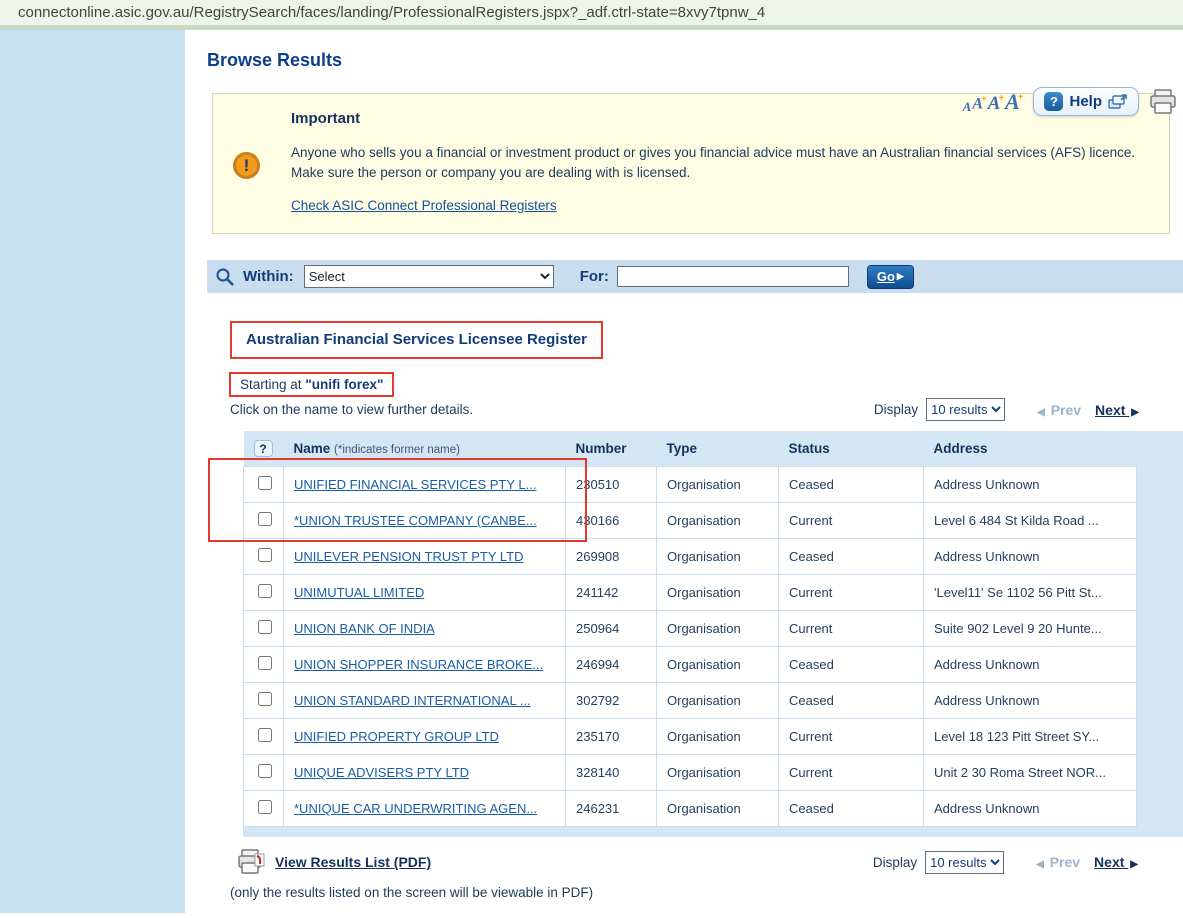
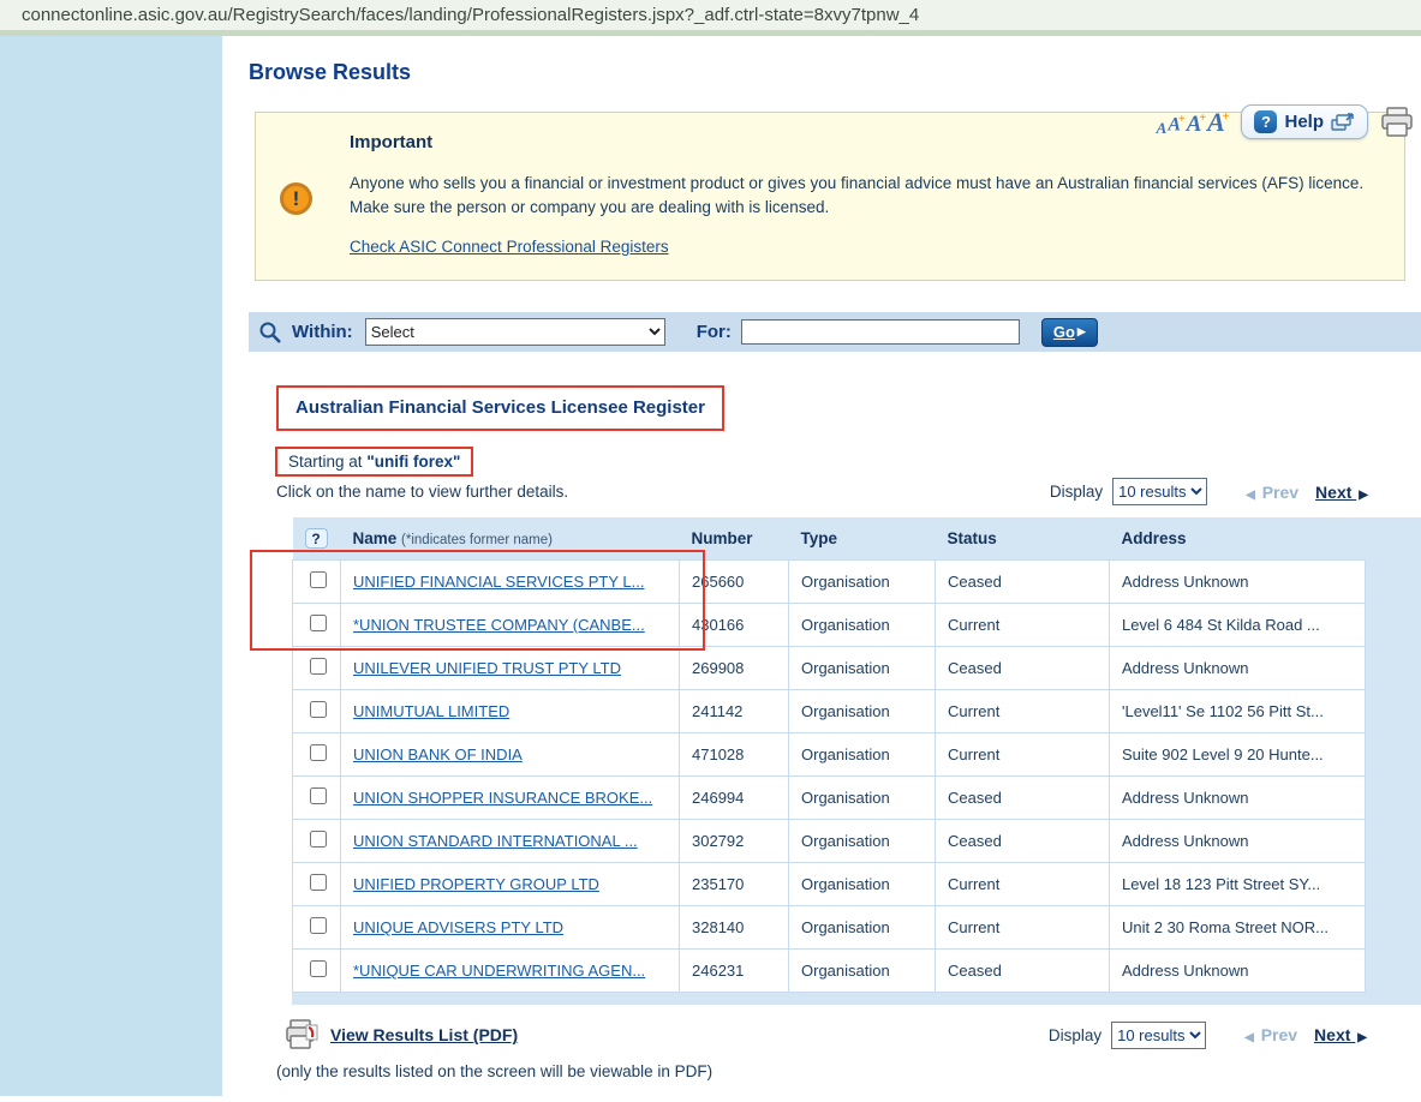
  connectonline.asic.gov.au/RegistrySearch/faces/landing/ProfessionalRegisters.jspx?_adf.ctrl-state=8xvy7tpnw_4
  Browse Results
  A
  A+
  A+
  A+
  ?
  Help
  !
  Important
  Anyone who sells you a financial or investment product or gives you financial advice must have an Australian financial services (AFS) licence. Make sure the person or company you are dealing with is licensed.
  Check ASIC Connect Professional Registers
  Within:
  Select
  For:
  Go
  ▶
  Australian Financial Services Licensee Register
  Starting at "unifi forex"
  Click on the name to view further details.
  Display
  10 results
  ◀ Prev
  Next ▶
  ?	Name (*indicates former name)	Number	Type	Status	Address
- 	UNIFIED FINANCIAL SERVICES PTY L...	230510	Organisation	Ceased	Address Unknown
+ 	UNIFIED FINANCIAL SERVICES PTY L...	265660	Organisation	Ceased	Address Unknown
  	*UNION TRUSTEE COMPANY (CANBE...	430166	Organisation	Current	Level 6 484 St Kilda Road ...
- 	UNILEVER PENSION TRUST PTY LTD	269908	Organisation	Ceased	Address Unknown
+ 	UNILEVER UNIFIED TRUST PTY LTD	269908	Organisation	Ceased	Address Unknown
  	UNIMUTUAL LIMITED	241142	Organisation	Current	'Level11' Se 1102 56 Pitt St...
- 	UNION BANK OF INDIA	250964	Organisation	Current	Suite 902 Level 9 20 Hunte...
+ 	UNION BANK OF INDIA	471028	Organisation	Current	Suite 902 Level 9 20 Hunte...
  	UNION SHOPPER INSURANCE BROKE...	246994	Organisation	Ceased	Address Unknown
  	UNION STANDARD INTERNATIONAL ...	302792	Organisation	Ceased	Address Unknown
  	UNIFIED PROPERTY GROUP LTD	235170	Organisation	Current	Level 18 123 Pitt Street SY...
  	UNIQUE ADVISERS PTY LTD	328140	Organisation	Current	Unit 2 30 Roma Street NOR...
  	*UNIQUE CAR UNDERWRITING AGEN...	246231	Organisation	Ceased	Address Unknown
  View Results List (PDF)
  Display
  10 results
  ◀ Prev
  Next ▶
  (only the results listed on the screen will be viewable in PDF)
